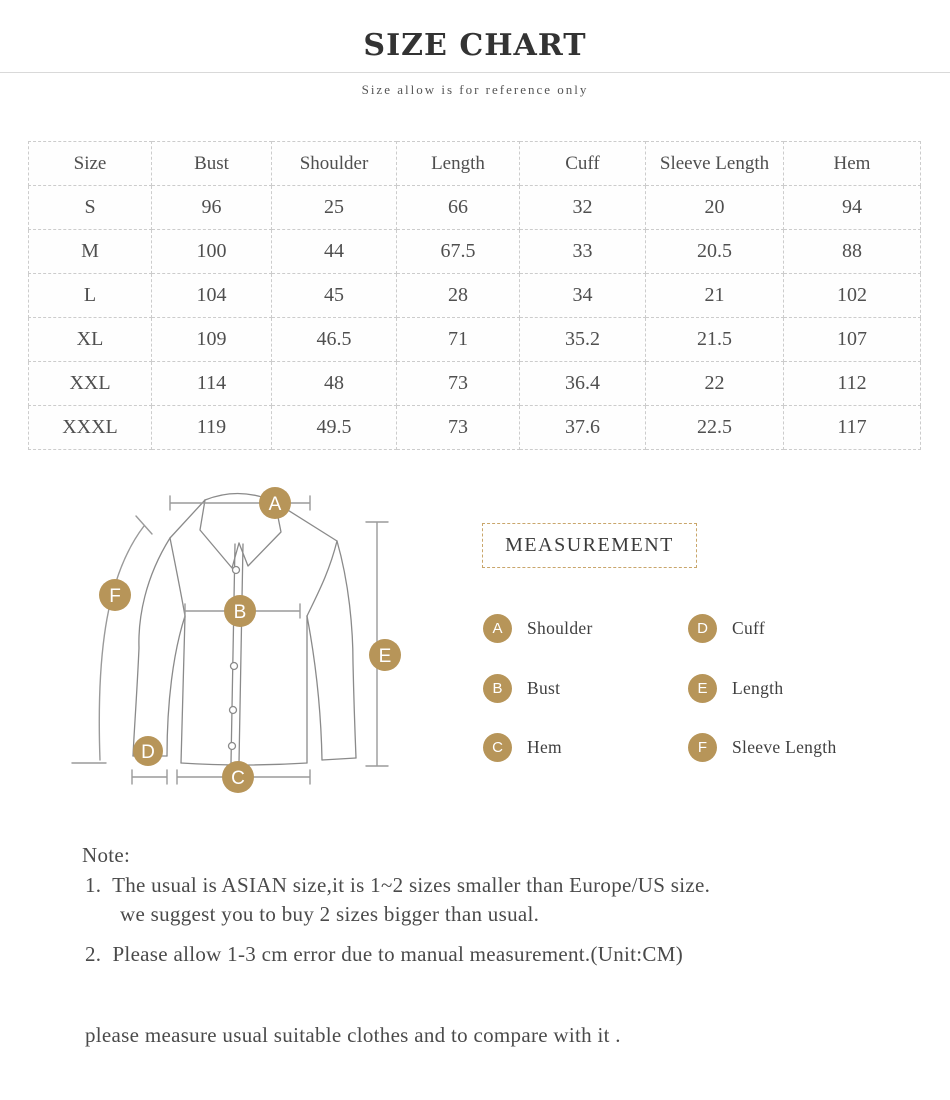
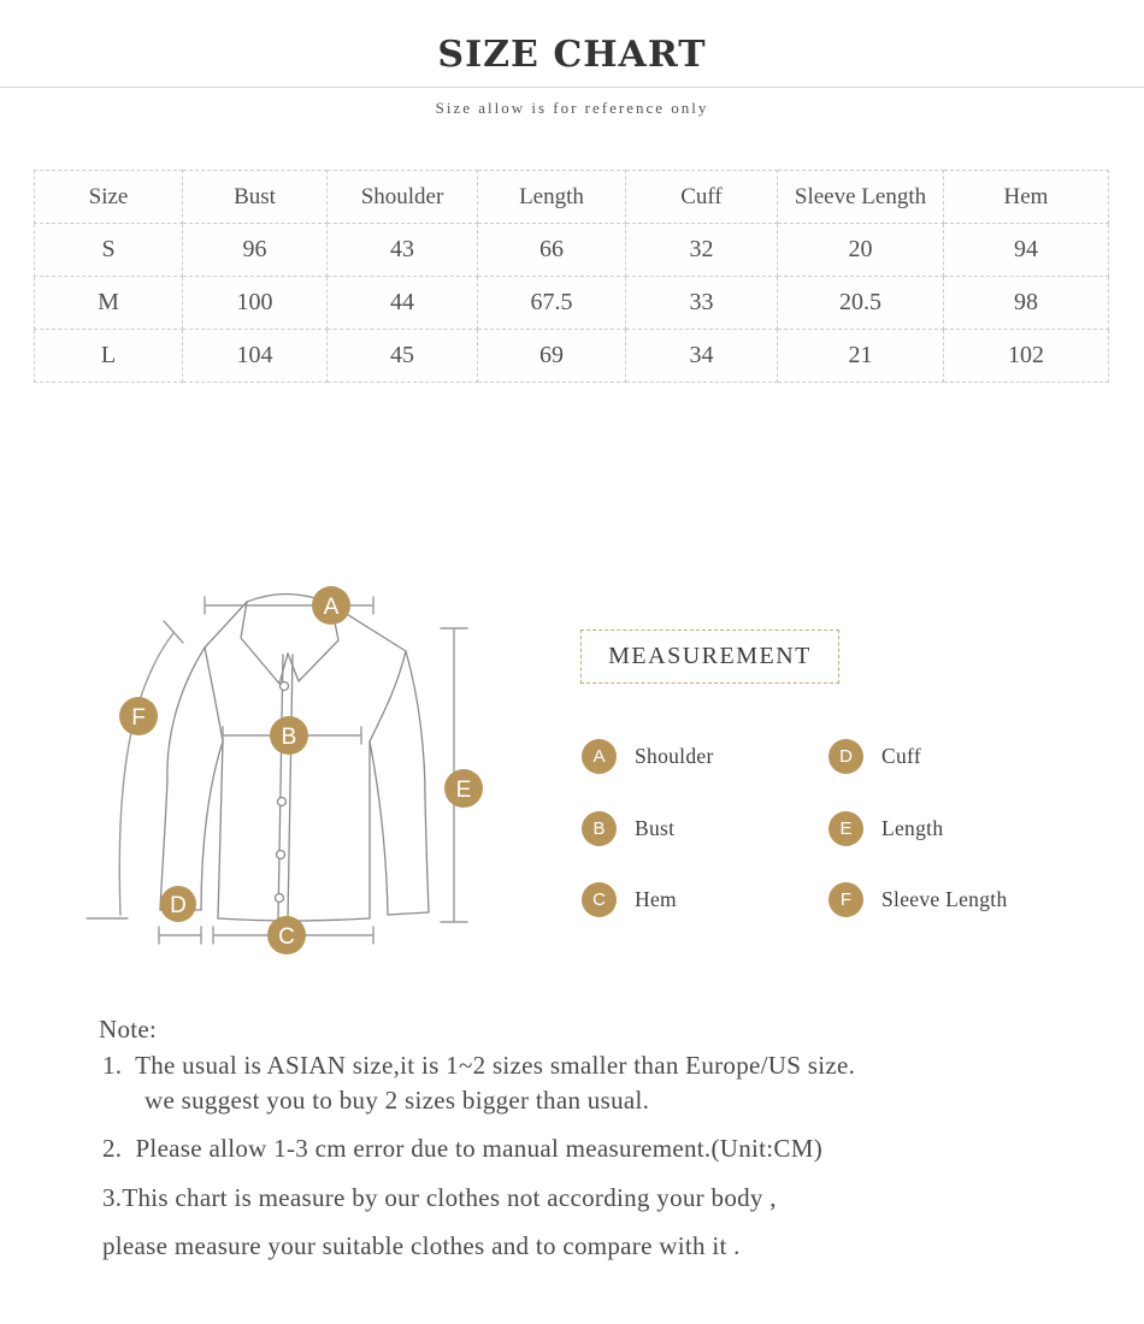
  SIZE CHART
  Size allow is for reference only
  Size	Bust	Shoulder	Length	Cuff	Sleeve Length	Hem
- S	96	25	66	32	20	94
+ S	96	43	66	32	20	94
- M	100	44	67.5	33	20.5	88
+ M	100	44	67.5	33	20.5	98
- L	104	45	28	34	21	102
+ L	104	45	69	34	21	102
- XL	109	46.5	71	35.2	21.5	107
- XXL	114	48	73	36.4	22	112
- XXXL	119	49.5	73	37.6	22.5	117
  A
  B
  C
  D
  E
  F
  MEASUREMENT
  A
  Shoulder
  B
  Bust
  C
  Hem
  D
  Cuff
  E
  Length
  F
  Sleeve Length
  Note:
  1. The usual is ASIAN size,it is 1~2 sizes smaller than Europe/US size.
  we suggest you to buy 2 sizes bigger than usual.
  2. Please allow 1-3 cm error due to manual measurement.(Unit:CM)
+ 3.This chart is measure by our clothes not according your body ,
- please measure usual suitable clothes and to compare with it .
+ please measure your suitable clothes and to compare with it .
